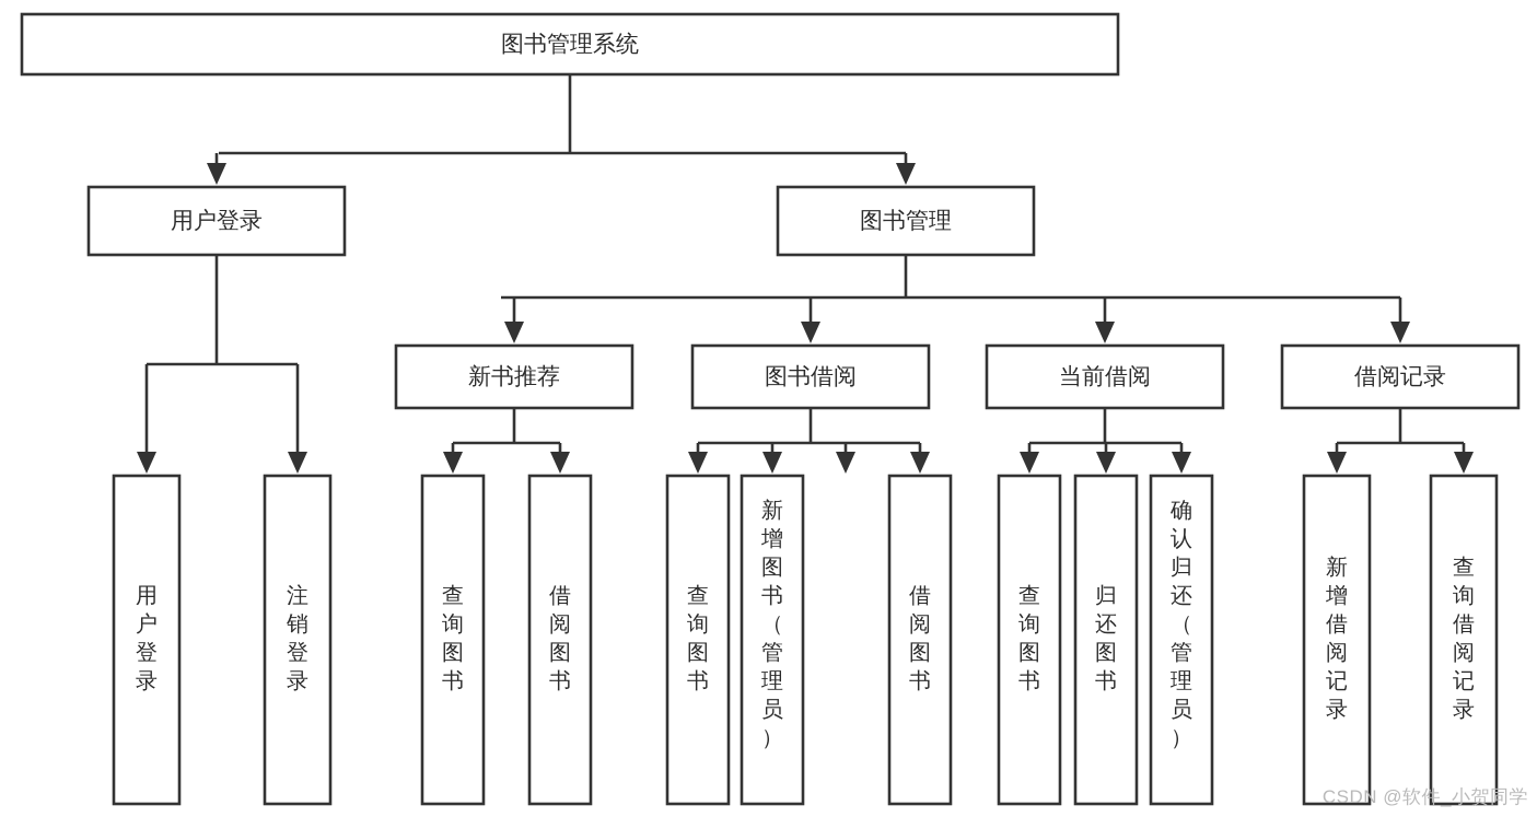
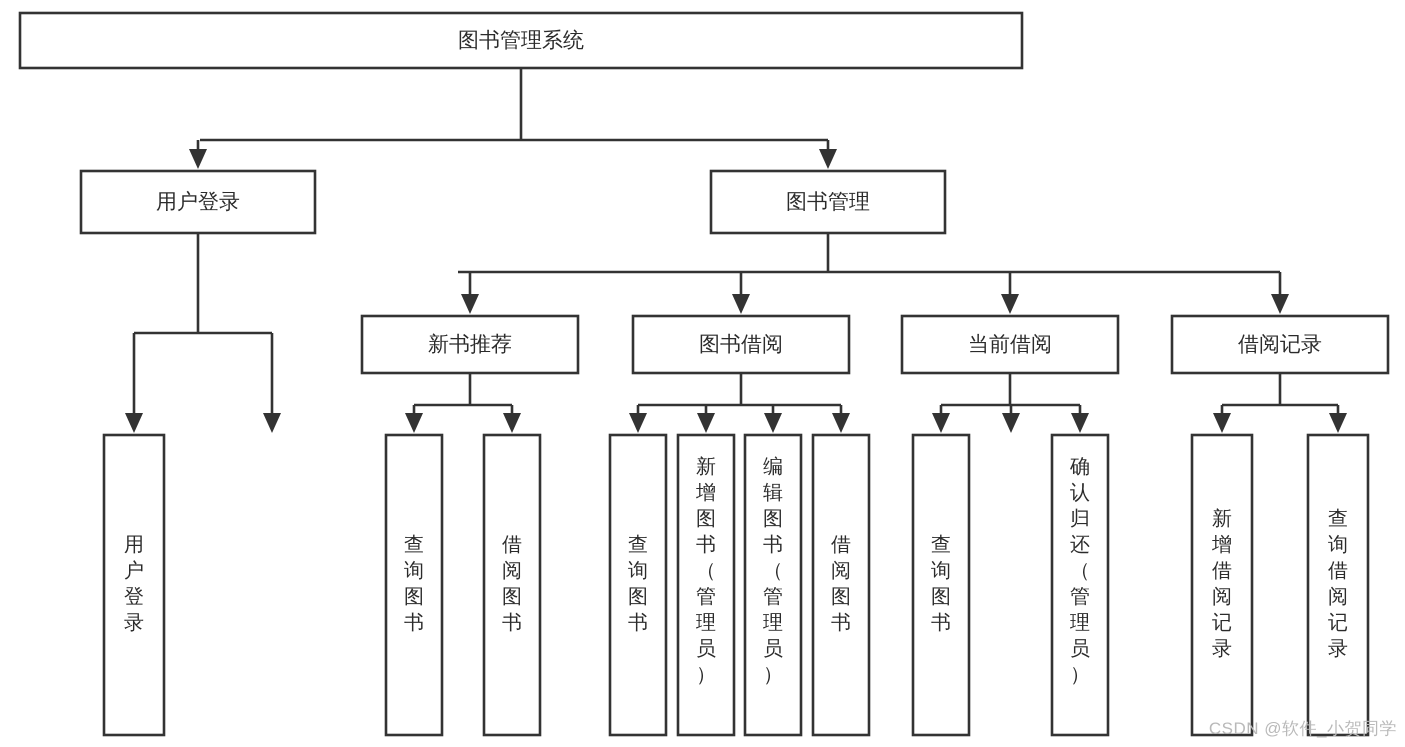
  图书管理系统
  用户登录
  图书管理
  新书推荐
  图书借阅
  当前借阅
  借阅记录
  用户登录
- 注销登录
  查询图书
  借阅图书
  查询图书
  新增图书（管理员）
+ 编辑图书（管理员）
  借阅图书
  查询图书
- 归还图书
  确认归还（管理员）
  新增借阅记录
  查询借阅记录
  CSDN @软件_小贺同学
